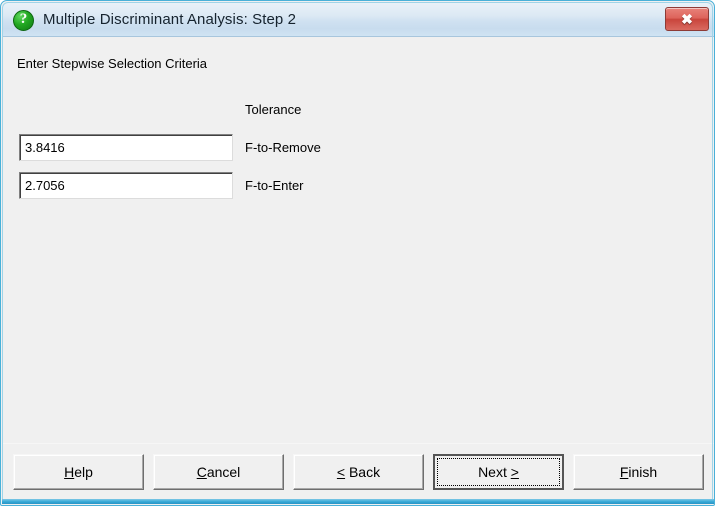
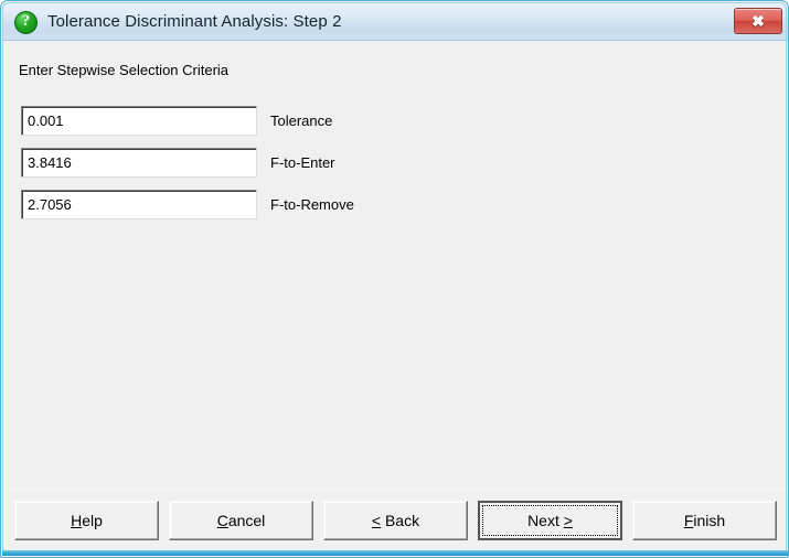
  ?
- Multiple Discriminant Analysis: Step 2
+ Tolerance Discriminant Analysis: Step 2
  ✖
  Enter Stepwise Selection Criteria
+ 0.001
  Tolerance
  3.8416
- F-to-Remove
+ F-to-Enter
  2.7056
- F-to-Enter
+ F-to-Remove
  Help
  Cancel
  < Back
  Next >
  Finish
